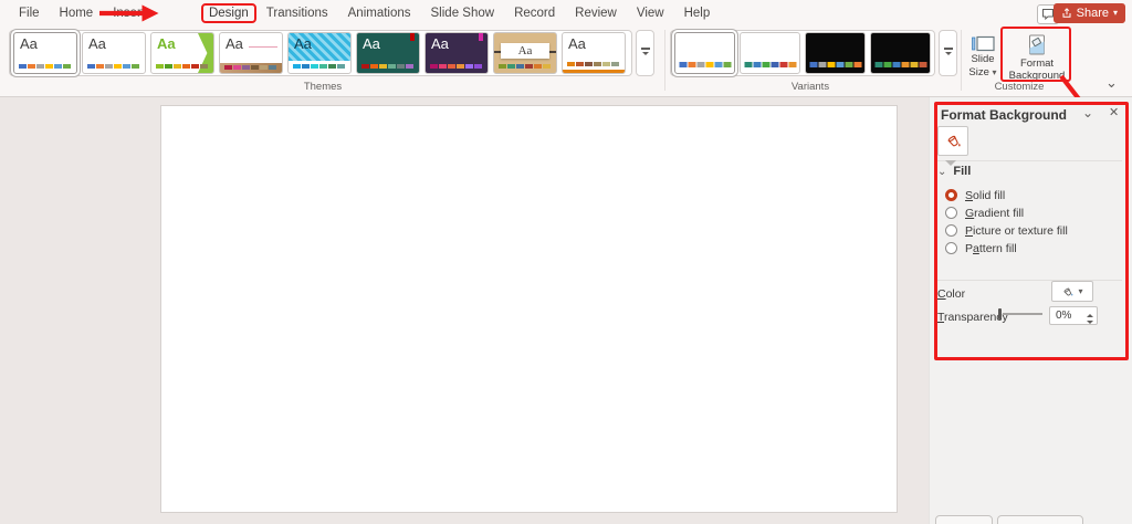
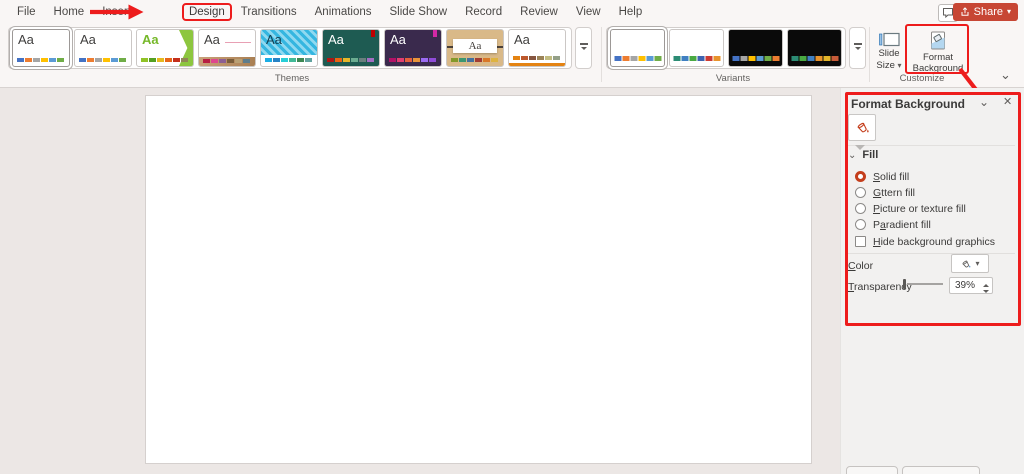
  File
  Home
  Design
  Transitions
  Animations
  Slide Show
  Record
  Review
  View
  Help
  Share
  ▾
  Aa
  Aa
  Aa
  Aa
  Aa
  Aa
  Aa
  Aa
  Aa
  Themes
  Variants
  Slide
  Size ▾
  Format
  Backgroun
  Customize
  ⌄
  Format Background
  ⌄
  ✕
  ⌄
  Fill
  Solid fill
- Gradient fill
+ Gttern fill
  Picture or texture fill
- Pattern fill
+ Paradient fill
+ Hide background graphics
  Color
  ▾
  Transpareny
- 0%
+ 39%
